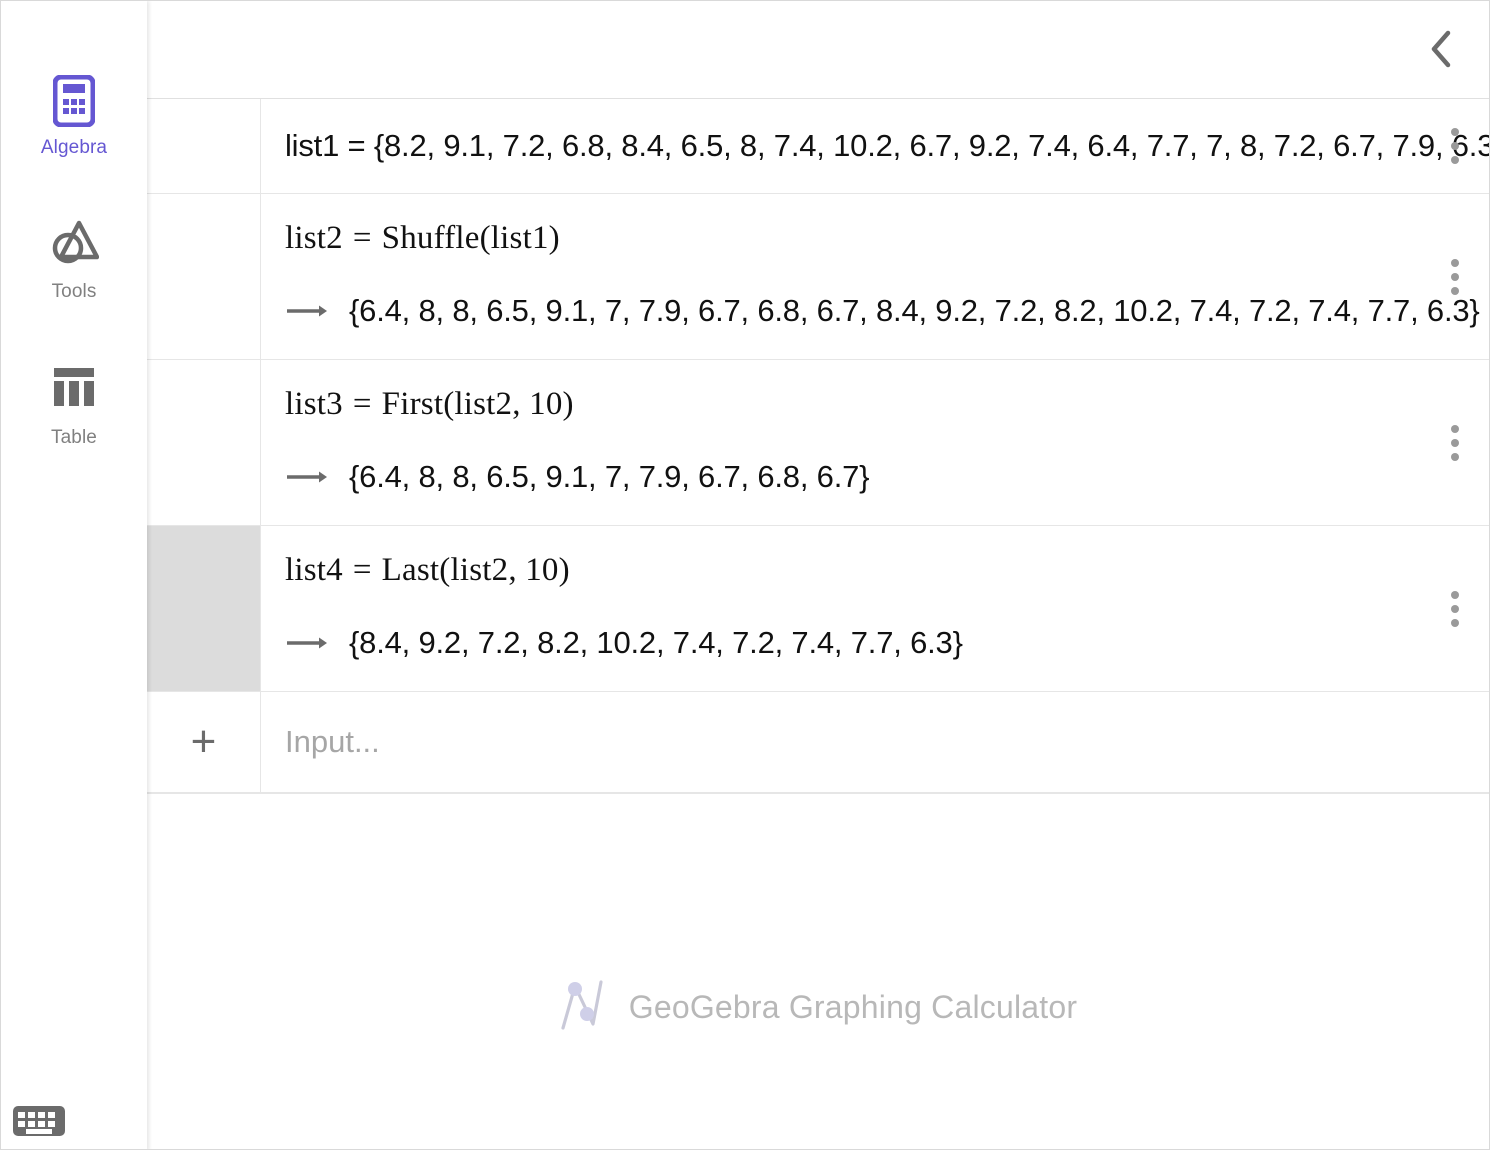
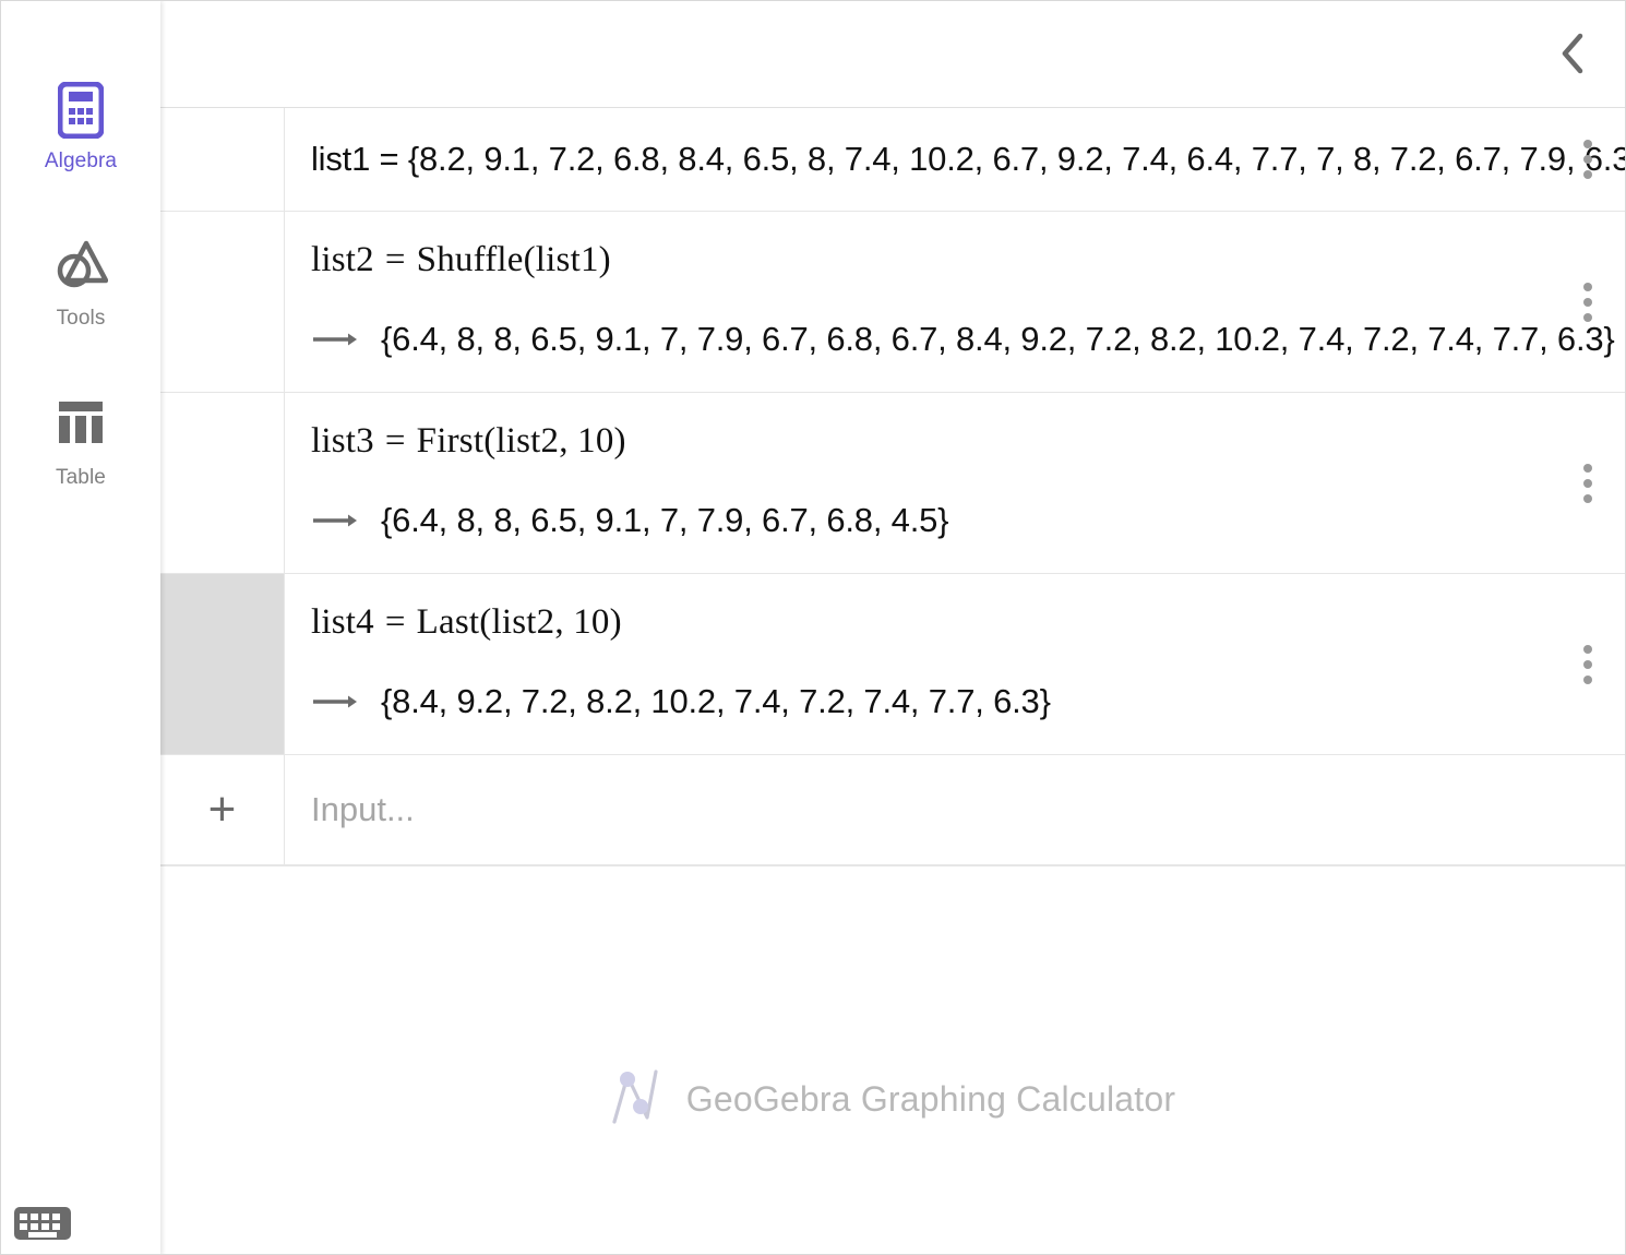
  Algebra
  Tools
  Table
  list1 = {8.2, 9.1, 7.2, 6.8, 8.4, 6.5, 8, 7.4, 10.2, 6.7, 9.2, 7.4, 6.4, 7.7, 7, 8, 7.2, 6.7, 7.93
  list2 = Shuffle(list1)
  {6.4, 8, 8, 6.5, 9.1, 7, 7.9, 6.7, 6.8, 6.7, 8.4, 9.2, 7.2, 8.2, 10.2, 7.4, 7.2, 7.4, 7.7, 6.3}
  list3 = First(list2, 10)
- {6.4, 8, 8, 6.5, 9.1, 7, 7.9, 6.7, 6.8, 6.7}
+ {6.4, 8, 8, 6.5, 9.1, 7, 7.9, 6.7, 6.8, 4.5}
  list4 = Last(list2, 10)
  {8.4, 9.2, 7.2, 8.2, 10.2, 7.4, 7.2, 7.4, 7.7, 6.3}
  +
  Input...
  GeoGebra Graphing Calculator
